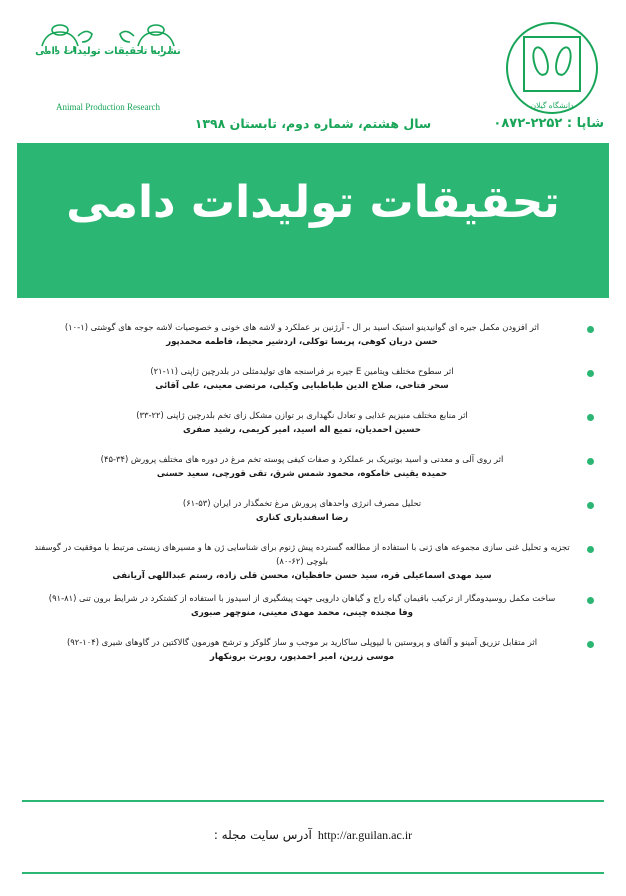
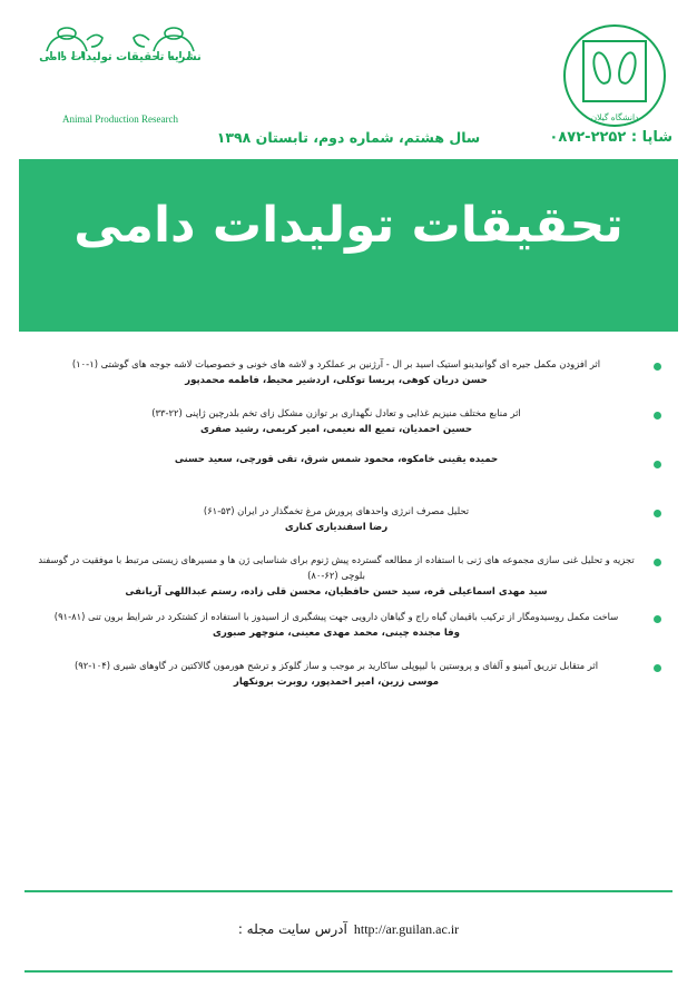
  دانشگاه گیلان
  نشریه تحقیقات تولیدات دامی
  Animal Production Research
  شاپا : ۲۲۵۲-۰۸۷۲
  سال هشتم، شماره دوم، تابستان ۱۳۹۸
  تحقیقات تولیدات دامی
  اثر افزودن مکمل جیره ای گوانیدینو استیک اسید بر ال - آرژنین بر عملکرد و لاشه های خونی و خصوصیات لاشه جوجه های گوشتی (۱-۱۰)
  حسن دریان کوهی، پریسا توکلی، اردشیر محیط، فاطمه محمدپور
- اثر سطوح مختلف ویتامین E جیره بر فراسنجه های تولیدمثلی در بلدرچین ژاپنی (۱۱-۲۱)
- سحر فتاحی، صلاح الدین طباطبایی وکیلی، مرتضی معینی، علی آقائی
  اثر منابع مختلف منیزیم غذایی و تعادل نگهداری بر توازن مشکل زای تخم بلدرچین ژاپنی (۲۲-۳۳)
- حسین احمدیان، تمیع اله اسید، امیر کریمی، رشید صفری
+ حسین احمدیان، تمیع اله نعیمی، امیر کریمی، رشید صفری
- اثر روی آلی و معدنی و اسید بوتیریک بر عملکرد و صفات کیفی پوسته تخم مرغ در دوره های مختلف پرورش (۳۴-۴۵)
  حمیده یقینی خامکوه، محمود شمس شرق، تقی قورچی، سعید حسنی
  تحلیل مصرف انرژی واحدهای پرورش مرغ تخمگذار در ایران (۵۳-۶۱)
  رضا اسفندیاری کناری
  تجزیه و تحلیل غنی سازی مجموعه های ژنی با استفاده از مطالعه گسترده پیش ژنوم برای شناسایی ژن ها و مسیرهای زیستی مرتبط با موفقیت در گوسفند بلوچی (۶۲-۸۰)
  سید مهدی اسماعیلی قره، سید حسن حافظیان، محسن قلی زاده، رستم عبداللهی آریانفی
  ساخت مکمل روسیدومگار از ترکیب باقیمان گیاه راج و گیاهان دارویی جهت پیشگیری از اسیدوز با استفاده از کشتکرد در شرایط برون تنی (۸۱-۹۱)
  وفا مجنده چینی، محمد مهدی معینی، منوچهر صبوری
  اثر متقابل تزریق آمینو و آلفای و پروستین با لیپوپلی ساکارید بر موجب و ساز گلوکز و ترشح هورمون گالاکتین در گاوهای شیری (۱۰۴-۹۲)
  موسی زرین، امیر احمدپور، روبرت برونکهار
  http://ar.guilan.ac.irآدرس سایت مجله :
